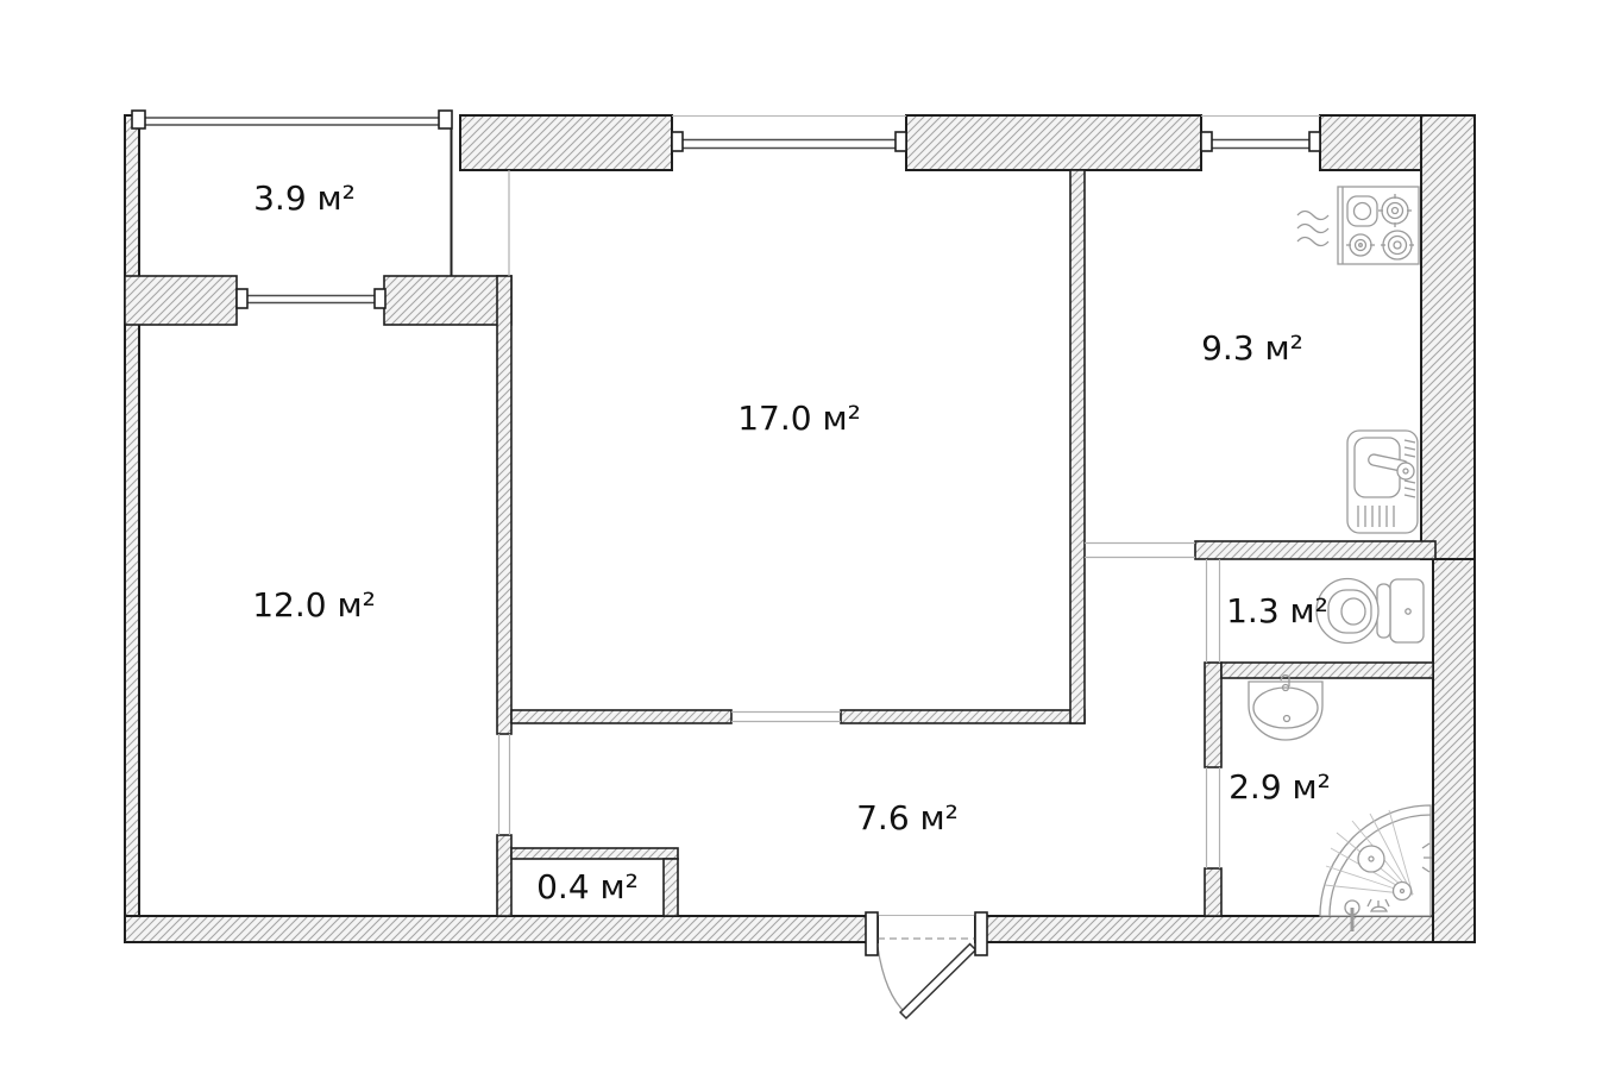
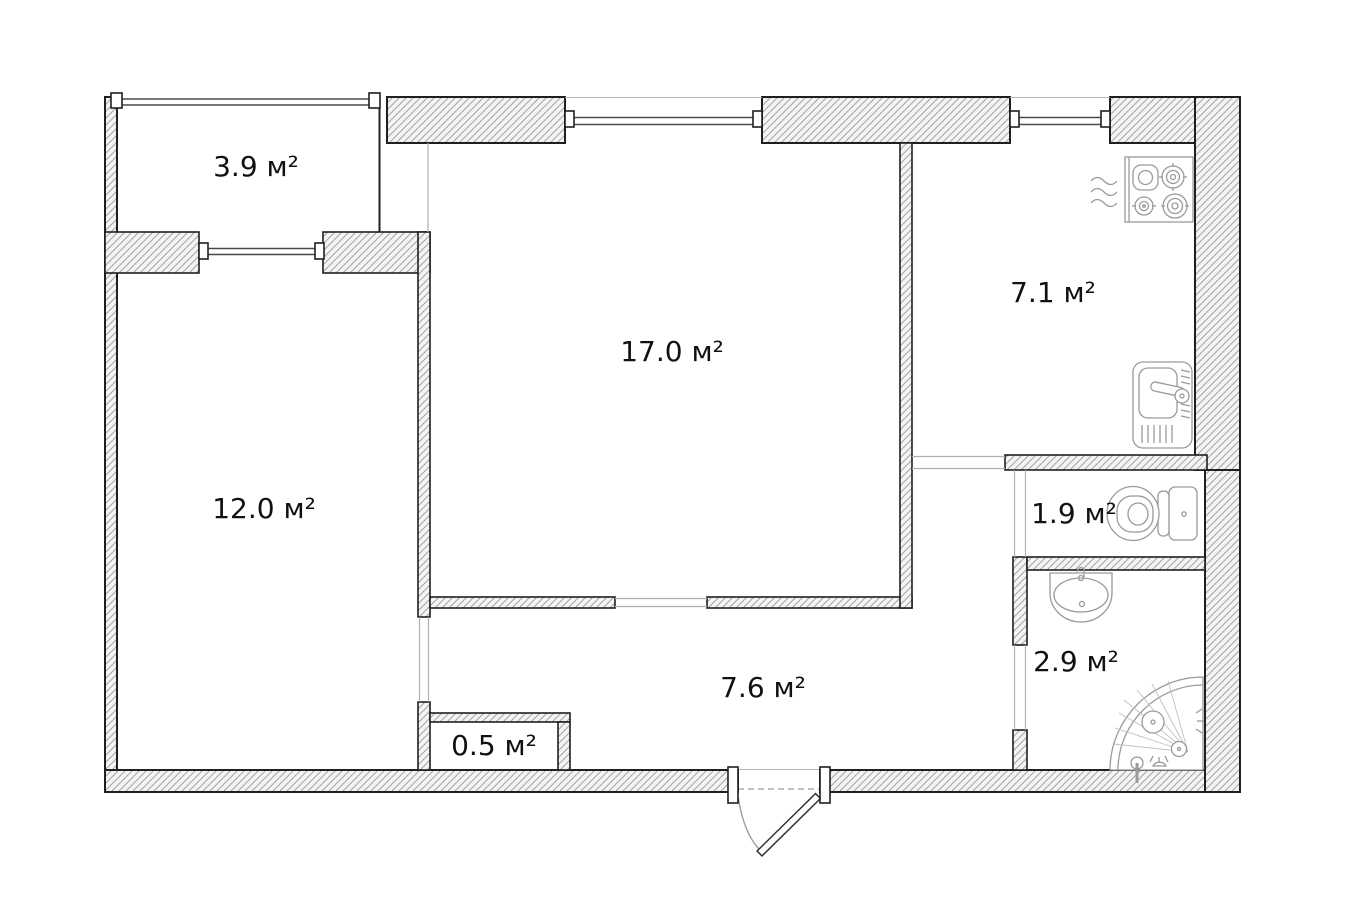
  3.9 м²
  17.0 м²
- 9.3 м²
+ 7.1 м²
  12.0 м²
- 1.3 м²
+ 1.9 м²
  2.9 м²
  7.6 м²
- 0.4 м²
+ 0.5 м²
